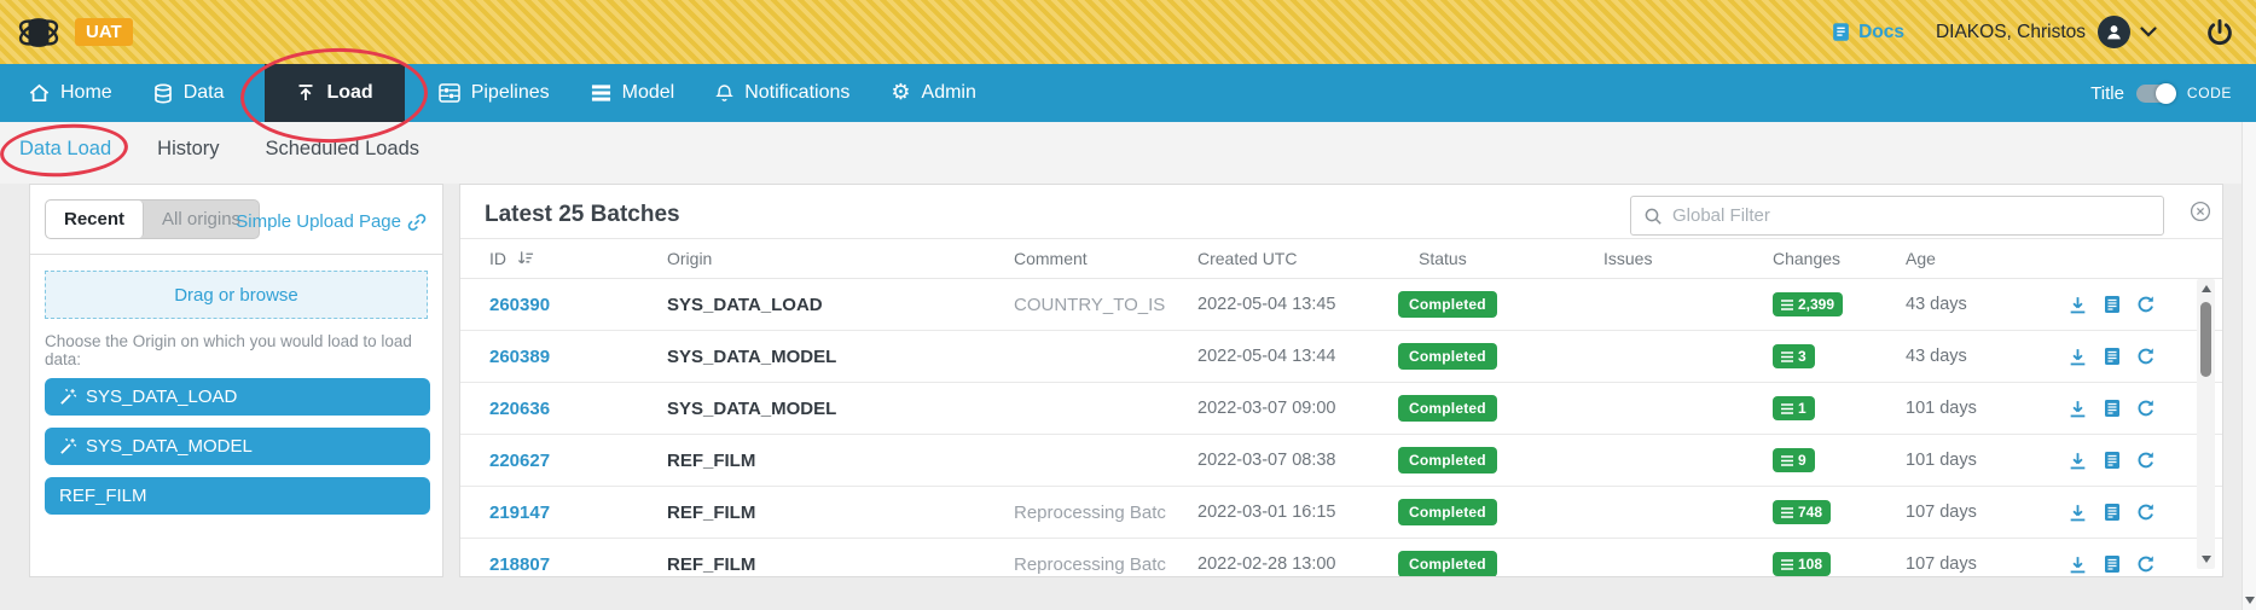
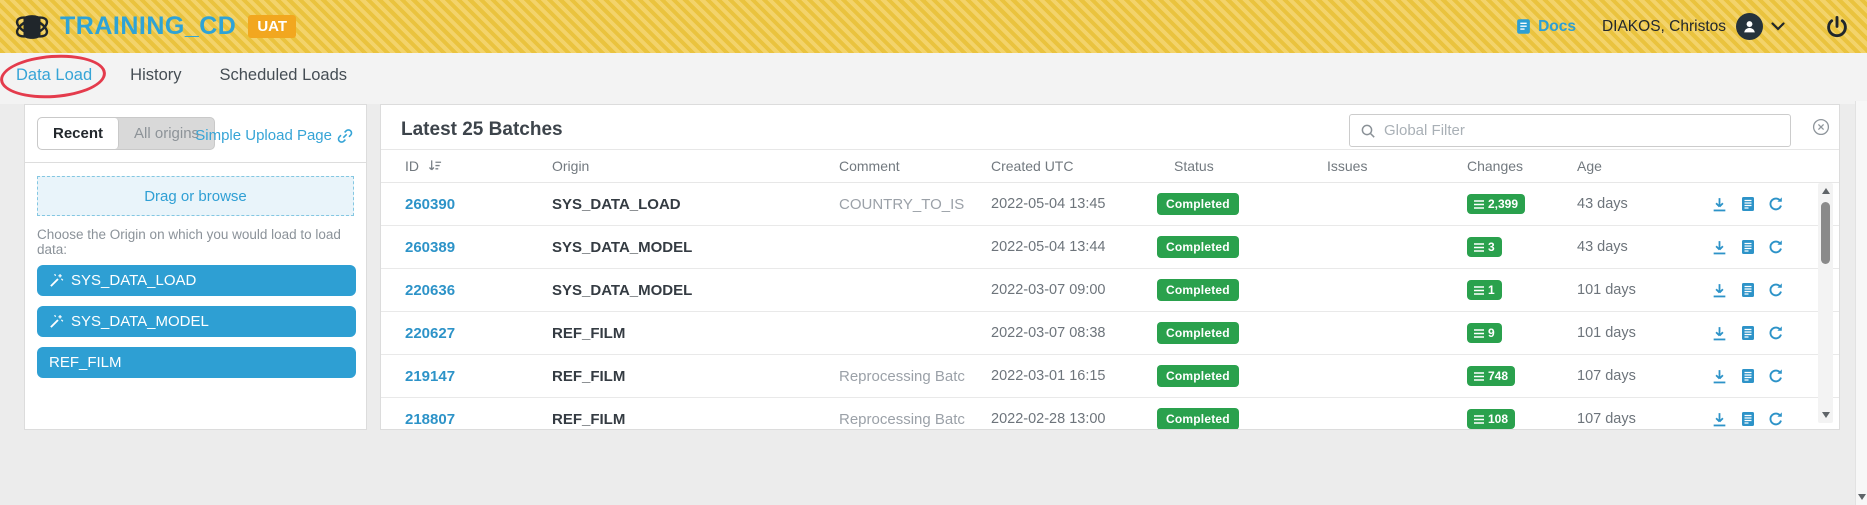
+ TRAINING_CD
  UAT
  Docs
  DIAKOS, Christos
- Home
- Data
- Load
- Pipelines
- Model
- Notifications
- ⚙
- Admin
- Title
- CODE
  Data Load
  History
  Scheduled Loads
  Recent
  All origins
  Simple Upload Page
  Drag or browse
  Choose the Origin on which you would load to load data:
  SYS_DATA_LOAD
  SYS_DATA_MODEL
  REF_FILM
  Latest 25 Batches
  Global Filter
  ID
  Origin
  Comment
  Created UTC
  Status
  Issues
  Changes
  Age
  260390
  SYS_DATA_LOAD
  COUNTRY_TO_IS
  2022-05-04 13:45
  Completed
  2,399
  43 days
  260389
  SYS_DATA_MODEL
  2022-05-04 13:44
  Completed
  3
  43 days
  220636
  SYS_DATA_MODEL
  2022-03-07 09:00
  Completed
  1
  101 days
  220627
  REF_FILM
  2022-03-07 08:38
  Completed
  9
  101 days
  219147
  REF_FILM
  Reprocessing Batc
  2022-03-01 16:15
  Completed
  748
  107 days
  218807
  REF_FILM
  Reprocessing Batc
  2022-02-28 13:00
  Completed
  108
  107 days
